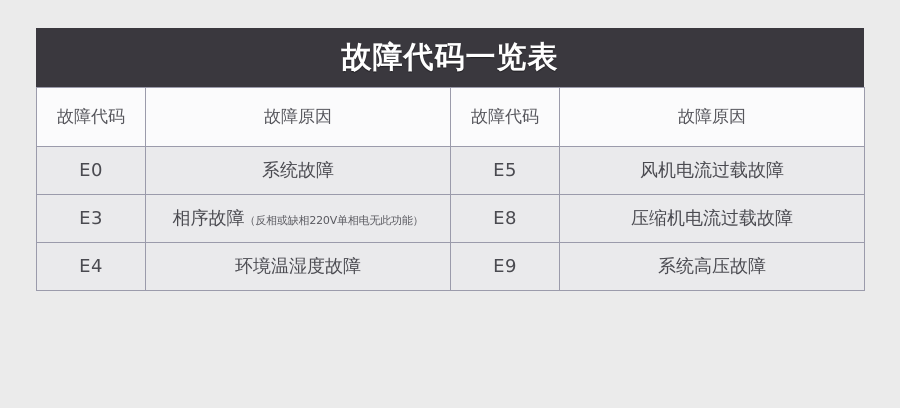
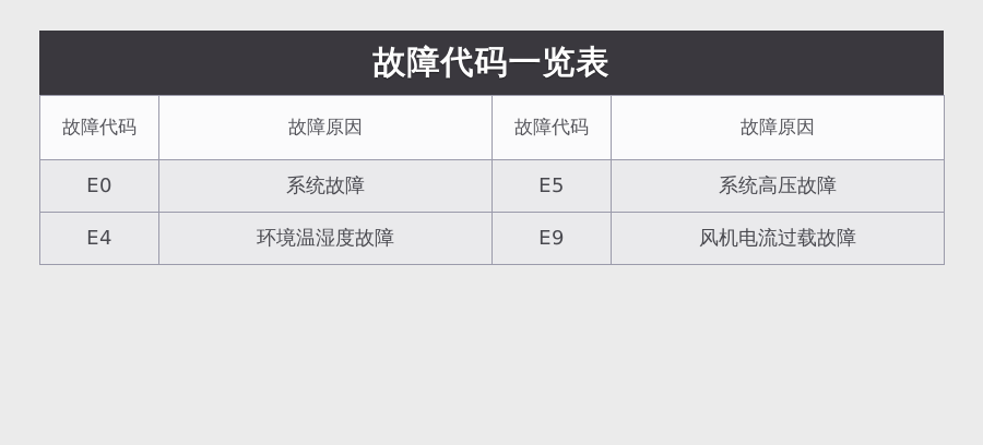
  故障代码一览表
  故障代码	故障原因	故障代码	故障原因
- E0	系统故障	E5	风机电流过载故障
+ E0	系统故障	E5	系统高压故障
- E3	相序故障（反相或缺相220V单相电无此功能）	E8	压缩机电流过载故障
- E4	环境温湿度故障	E9	系统高压故障
+ E4	环境温湿度故障	E9	风机电流过载故障
